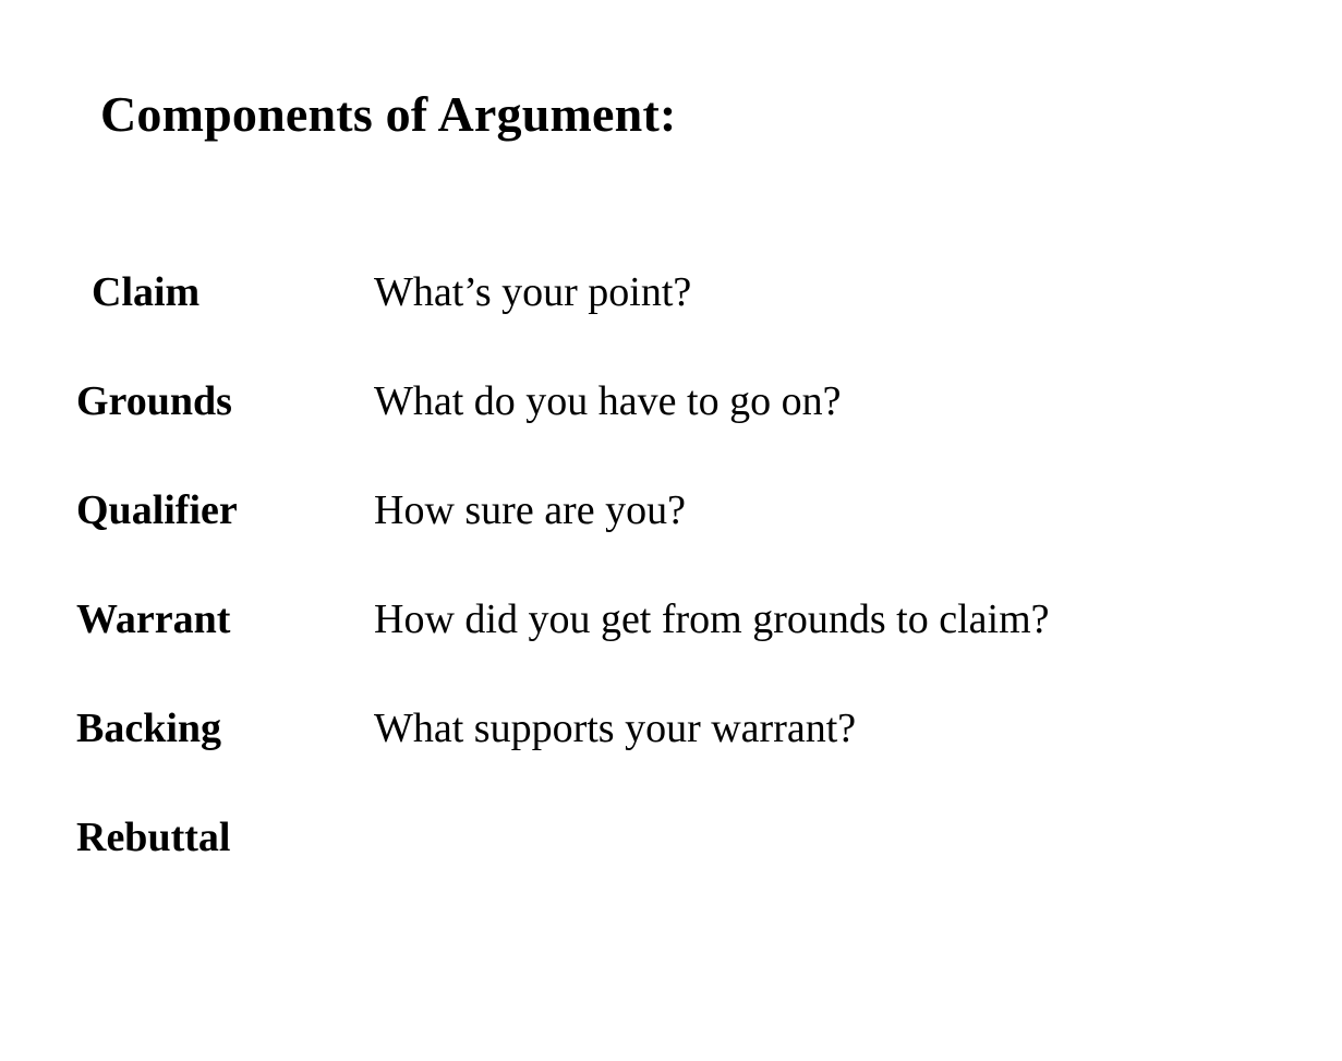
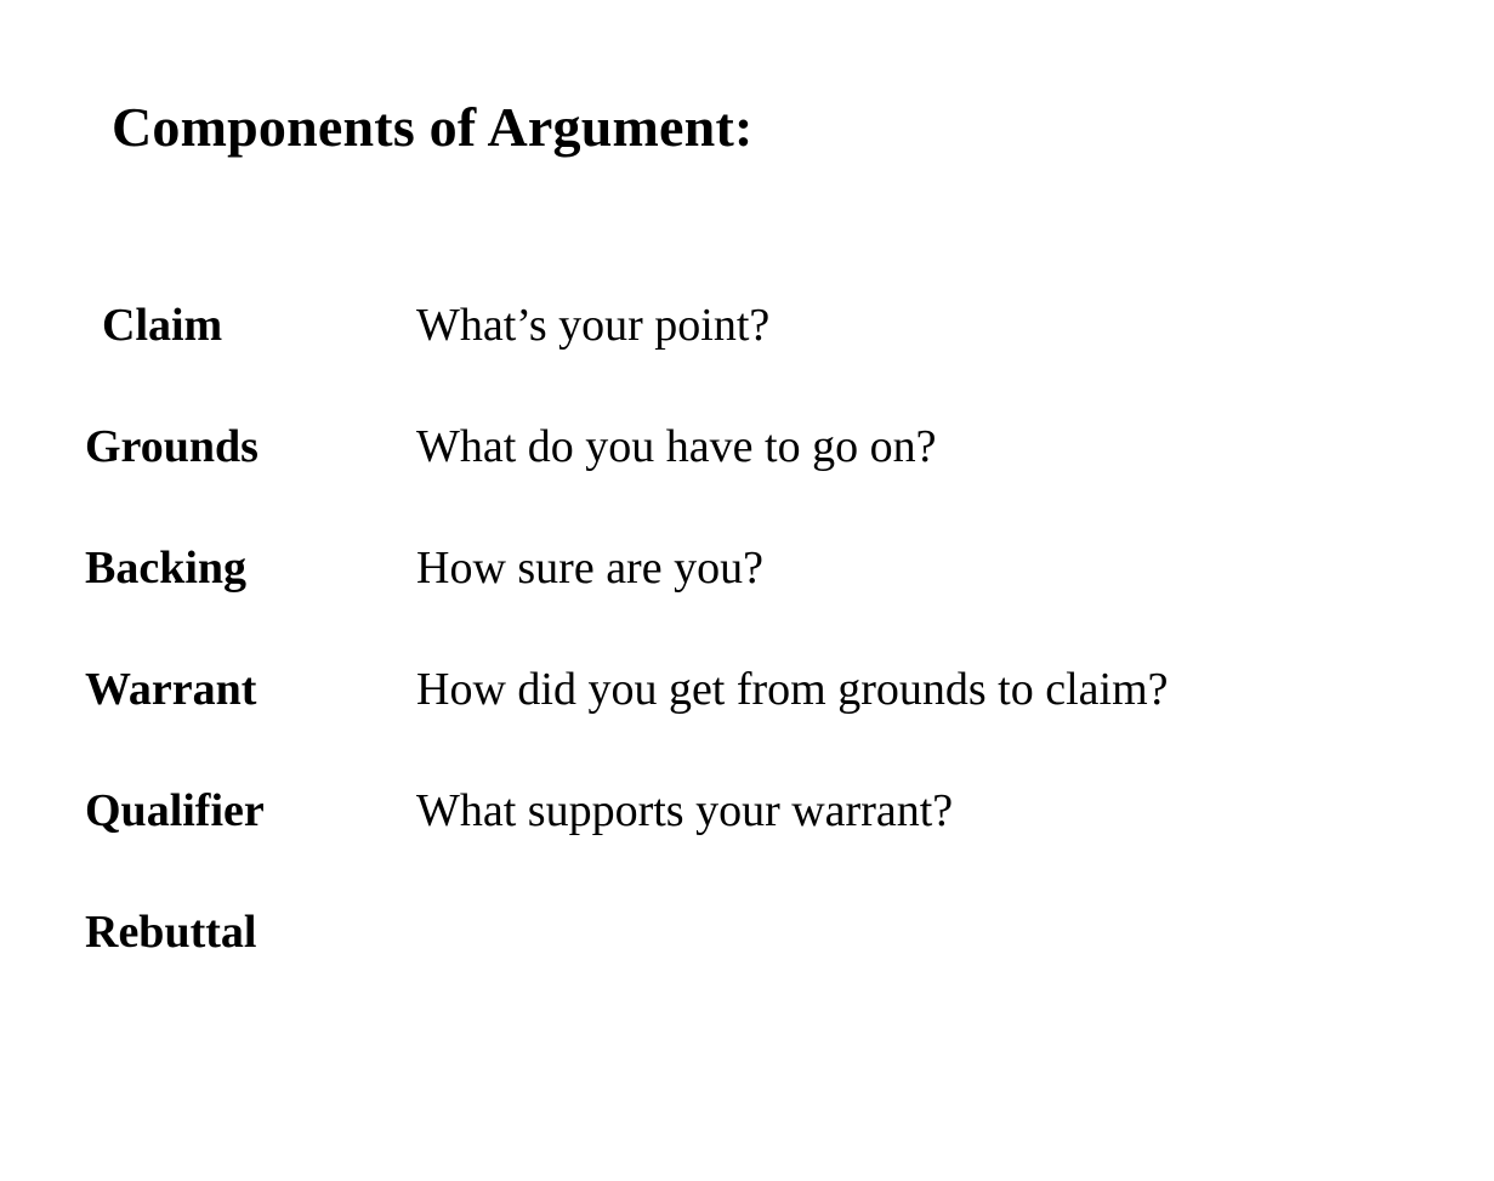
  Components of Argument:
  Claim
  What’s your point?
  Grounds
  What do you have to go on?
- Qualifier
+ Backing
  How sure are you?
  Warrant
  How did you get from grounds to claim?
- Backing
+ Qualifier
  What supports your warrant?
  Rebuttal
